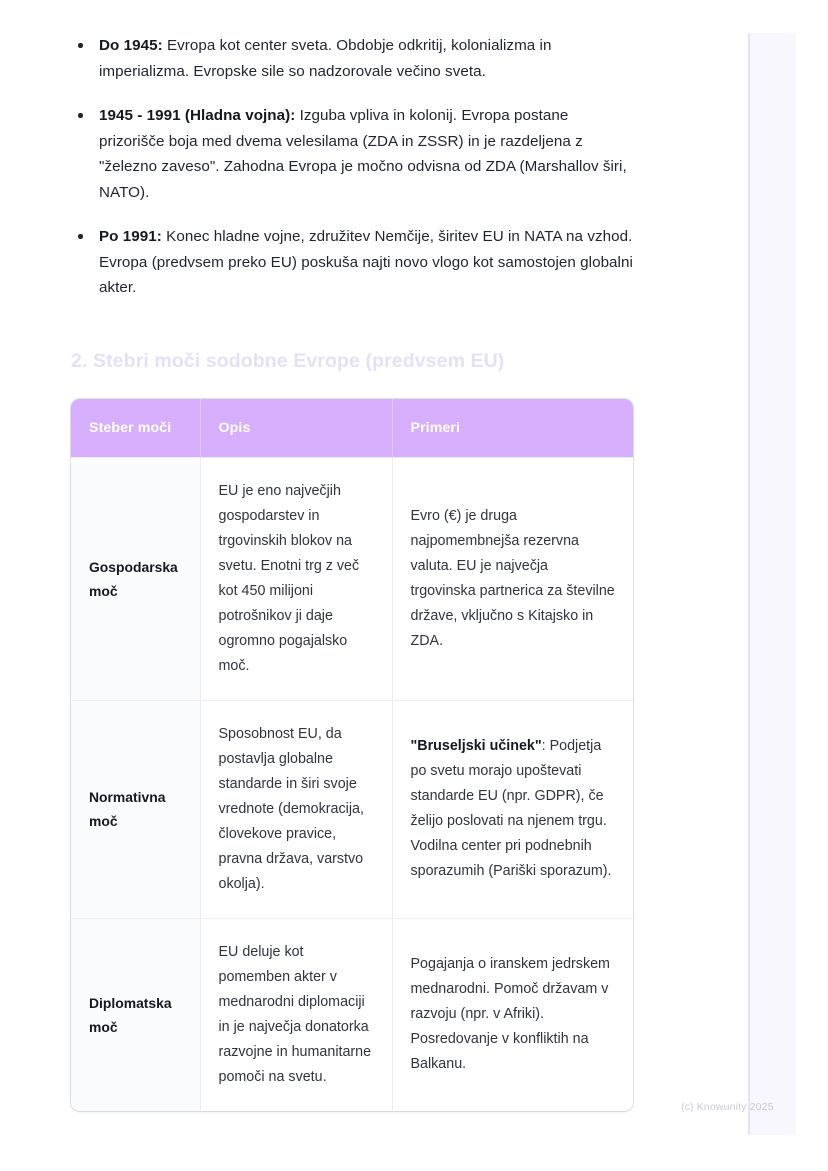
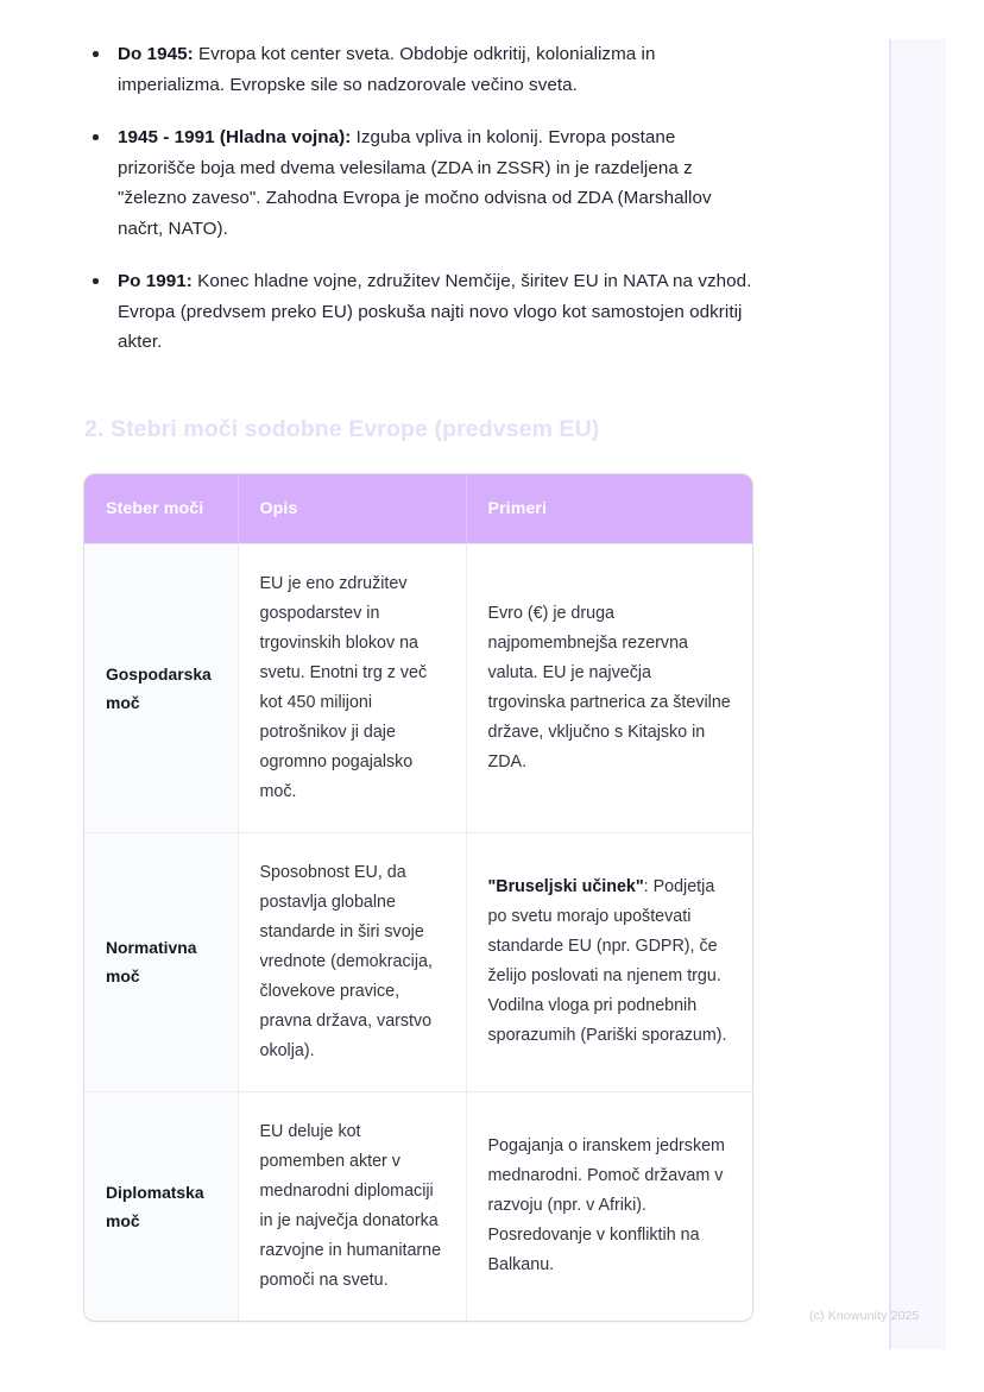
  Do 1945: Evropa kot center sveta. Obdobje odkritij, kolonializma in imperializma. Evropske sile so nadzorovale večino sveta.
- 1945 - 1991 (Hladna vojna): Izguba vpliva in kolonij. Evropa postane prizorišče boja med dvema velesilama (ZDA in ZSSR) in je razdeljena z "železno zaveso". Zahodna Evropa je močno odvisna od ZDA (Marshallov širi, NATO).
+ 1945 - 1991 (Hladna vojna): Izguba vpliva in kolonij. Evropa postane prizorišče boja med dvema velesilama (ZDA in ZSSR) in je razdeljena z "železno zaveso". Zahodna Evropa je močno odvisna od ZDA (Marshallov načrt, NATO).
- Po 1991: Konec hladne vojne, združitev Nemčije, širitev EU in NATA na vzhod. Evropa (predvsem preko EU) poskuša najti novo vlogo kot samostojen globalni akter.
+ Po 1991: Konec hladne vojne, združitev Nemčije, širitev EU in NATA na vzhod. Evropa (predvsem preko EU) poskuša najti novo vlogo kot samostojen odkritij akter.
  2. Stebri moči sodobne Evrope (predvsem EU)
  Steber moči	Opis	Primeri
- Gospodarska moč	EU je eno največjih gospodarstev in trgovinskih blokov na svetu. Enotni trg z več kot 450 milijoni potrošnikov ji daje ogromno pogajalsko moč.	Evro (€) je druga najpomembnejša rezervna valuta. EU je največja trgovinska partnerica za številne države, vključno s Kitajsko in ZDA.
+ Gospodarska moč	EU je eno združitev gospodarstev in trgovinskih blokov na svetu. Enotni trg z več kot 450 milijoni potrošnikov ji daje ogromno pogajalsko moč.	Evro (€) je druga najpomembnejša rezervna valuta. EU je največja trgovinska partnerica za številne države, vključno s Kitajsko in ZDA.
- Normativna moč	Sposobnost EU, da postavlja globalne standarde in širi svoje vrednote (demokracija, človekove pravice, pravna država, varstvo okolja).	"Bruseljski učinek": Podjetja po svetu morajo upoštevati standarde EU (npr. GDPR), če želijo poslovati na njenem trgu. Vodilna center pri podnebnih sporazumih (Pariški sporazum).
+ Normativna moč	Sposobnost EU, da postavlja globalne standarde in širi svoje vrednote (demokracija, človekove pravice, pravna država, varstvo okolja).	"Bruseljski učinek": Podjetja po svetu morajo upoštevati standarde EU (npr. GDPR), če želijo poslovati na njenem trgu. Vodilna vloga pri podnebnih sporazumih (Pariški sporazum).
  Diplomatska moč	EU deluje kot pomemben akter v mednarodni diplomaciji in je največja donatorka razvojne in humanitarne pomoči na svetu.	Pogajanja o iranskem jedrskem mednarodni. Pomoč državam v razvoju (npr. v Afriki). Posredovanje v konfliktih na Balkanu.
  (c) Knowunity 2025
